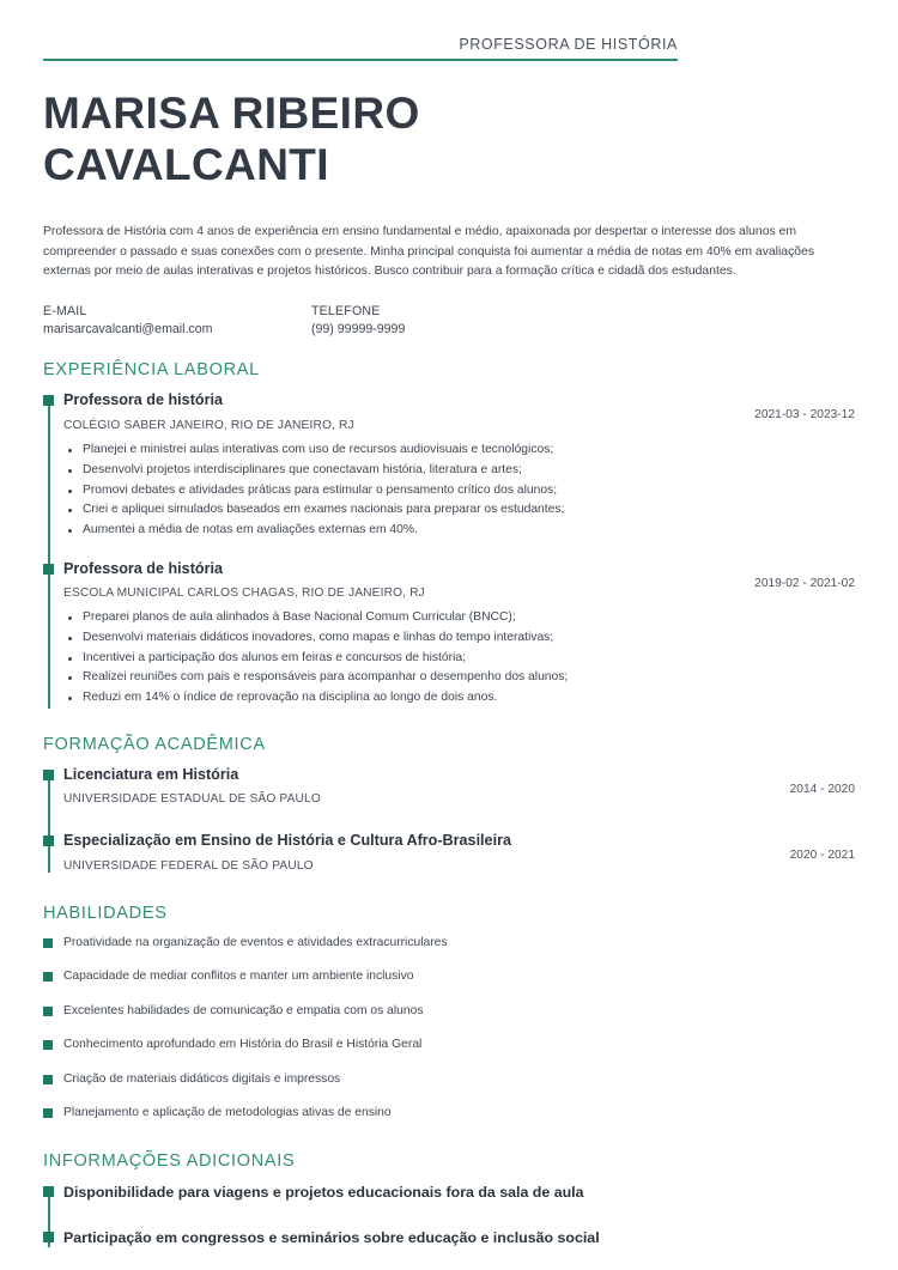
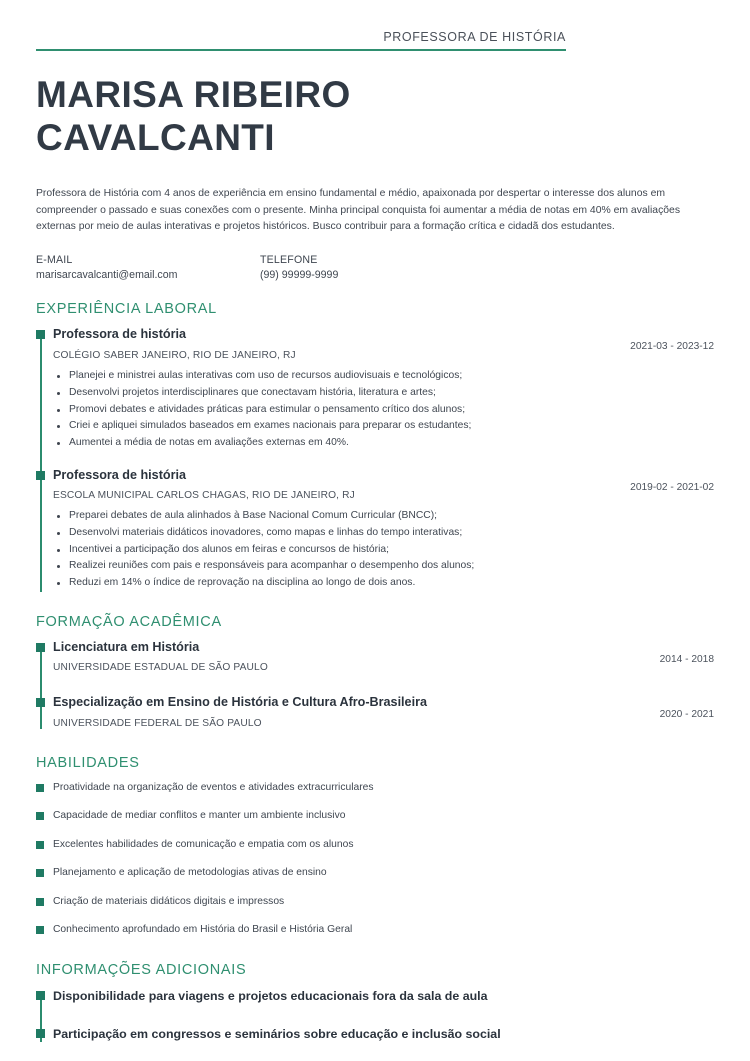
  PROFESSORA DE HISTÓRIA
  MARISA RIBEIRO
  CAVALCANTI
  Professora de História com 4 anos de experiência em ensino fundamental e médio, apaixonada por despertar o interesse dos alunos em compreender o passado e suas conexões com o presente. Minha principal conquista foi aumentar a média de notas em 40% em avaliações externas por meio de aulas interativas e projetos históricos. Busco contribuir para a formação crítica e cidadã dos estudantes.
  E-MAIL
  marisarcavalcanti@email.com
  TELEFONE
  (99) 99999-9999
  EXPERIÊNCIA LABORAL
  Professora de história
  COLÉGIO SABER JANEIRO, RIO DE JANEIRO, RJ
  2021-03 - 2023-12
  Planejei e ministrei aulas interativas com uso de recursos audiovisuais e tecnológicos;
  Desenvolvi projetos interdisciplinares que conectavam história, literatura e artes;
  Promovi debates e atividades práticas para estimular o pensamento crítico dos alunos;
  Criei e apliquei simulados baseados em exames nacionais para preparar os estudantes;
  Aumentei a média de notas em avaliações externas em 40%.
  Professora de história
  ESCOLA MUNICIPAL CARLOS CHAGAS, RIO DE JANEIRO, RJ
  2019-02 - 2021-02
- Preparei planos de aula alinhados à Base Nacional Comum Curricular (BNCC);
+ Preparei debates de aula alinhados à Base Nacional Comum Curricular (BNCC);
  Desenvolvi materiais didáticos inovadores, como mapas e linhas do tempo interativas;
  Incentivei a participação dos alunos em feiras e concursos de história;
  Realizei reuniões com pais e responsáveis para acompanhar o desempenho dos alunos;
  Reduzi em 14% o índice de reprovação na disciplina ao longo de dois anos.
  FORMAÇÃO ACADÊMICA
  Licenciatura em História
  UNIVERSIDADE ESTADUAL DE SÃO PAULO
- 2014 - 2020
+ 2014 - 2018
  Especialização em Ensino de História e Cultura Afro-Brasileira
  UNIVERSIDADE FEDERAL DE SÃO PAULO
  2020 - 2021
  HABILIDADES
  Proatividade na organização de eventos e atividades extracurriculares
  Capacidade de mediar conflitos e manter um ambiente inclusivo
  Excelentes habilidades de comunicação e empatia com os alunos
- Conhecimento aprofundado em História do Brasil e História Geral
+ Planejamento e aplicação de metodologias ativas de ensino
  Criação de materiais didáticos digitais e impressos
- Planejamento e aplicação de metodologias ativas de ensino
+ Conhecimento aprofundado em História do Brasil e História Geral
  INFORMAÇÕES ADICIONAIS
  Disponibilidade para viagens e projetos educacionais fora da sala de aula
  Participação em congressos e seminários sobre educação e inclusão social
